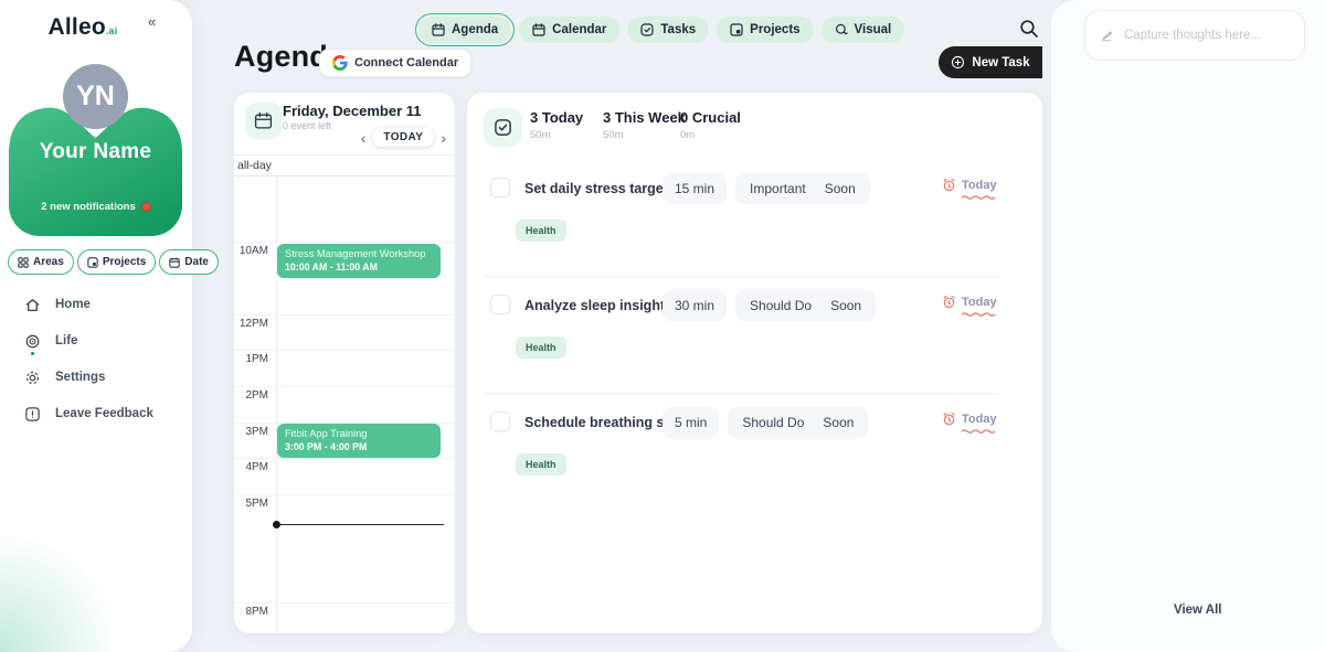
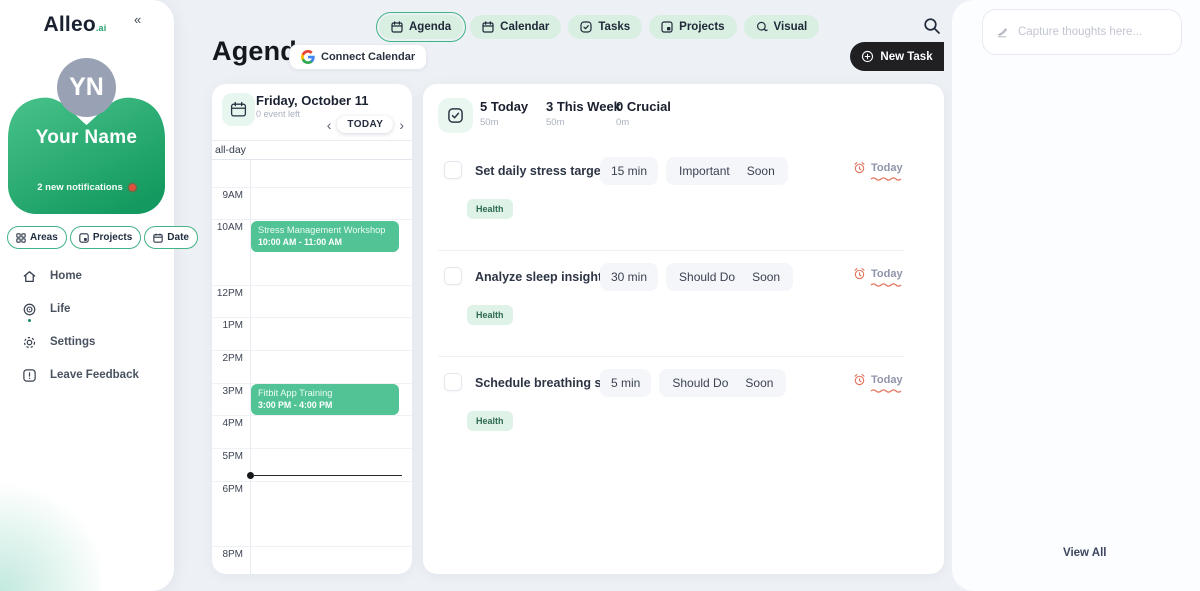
  Alleo.ai
  «
  YN
  Your Name
  2 new notifications
  Areas
  Projects
  Date
  Home
  Life
  Settings
  Leave Feedback
  Agenda
  Calendar
  Tasks
  Projects
  Visual
  Connect Calendar
  Capture thoughts here...
  New Task
- Friday, December 11
+ Friday, October 11
  0 event left
  ‹
  TODAY
  ›
+ 9AM
  10AM
  12PM
  1PM
  2PM
  3PM
  4PM
  5PM
+ 6PM
  8PM
  Stress Management Workshop
  10:00 AM - 11:00 AM
  Fitbit App Training
  3:00 PM - 4:00 PM
  all-day
- 3 Today
+ 5 Today
  50m
  3 This Week
  50m
  0 Crucial
  0m
  Set daily stress targe
  15 min
  Important
  Soon
  Today
  Health
  Analyze sleep insigh
  30 min
  Should Do
  Soon
  Today
  Health
  Schedule breathing s
  5 min
  Should Do
  Soon
  Today
  Health
  View All
